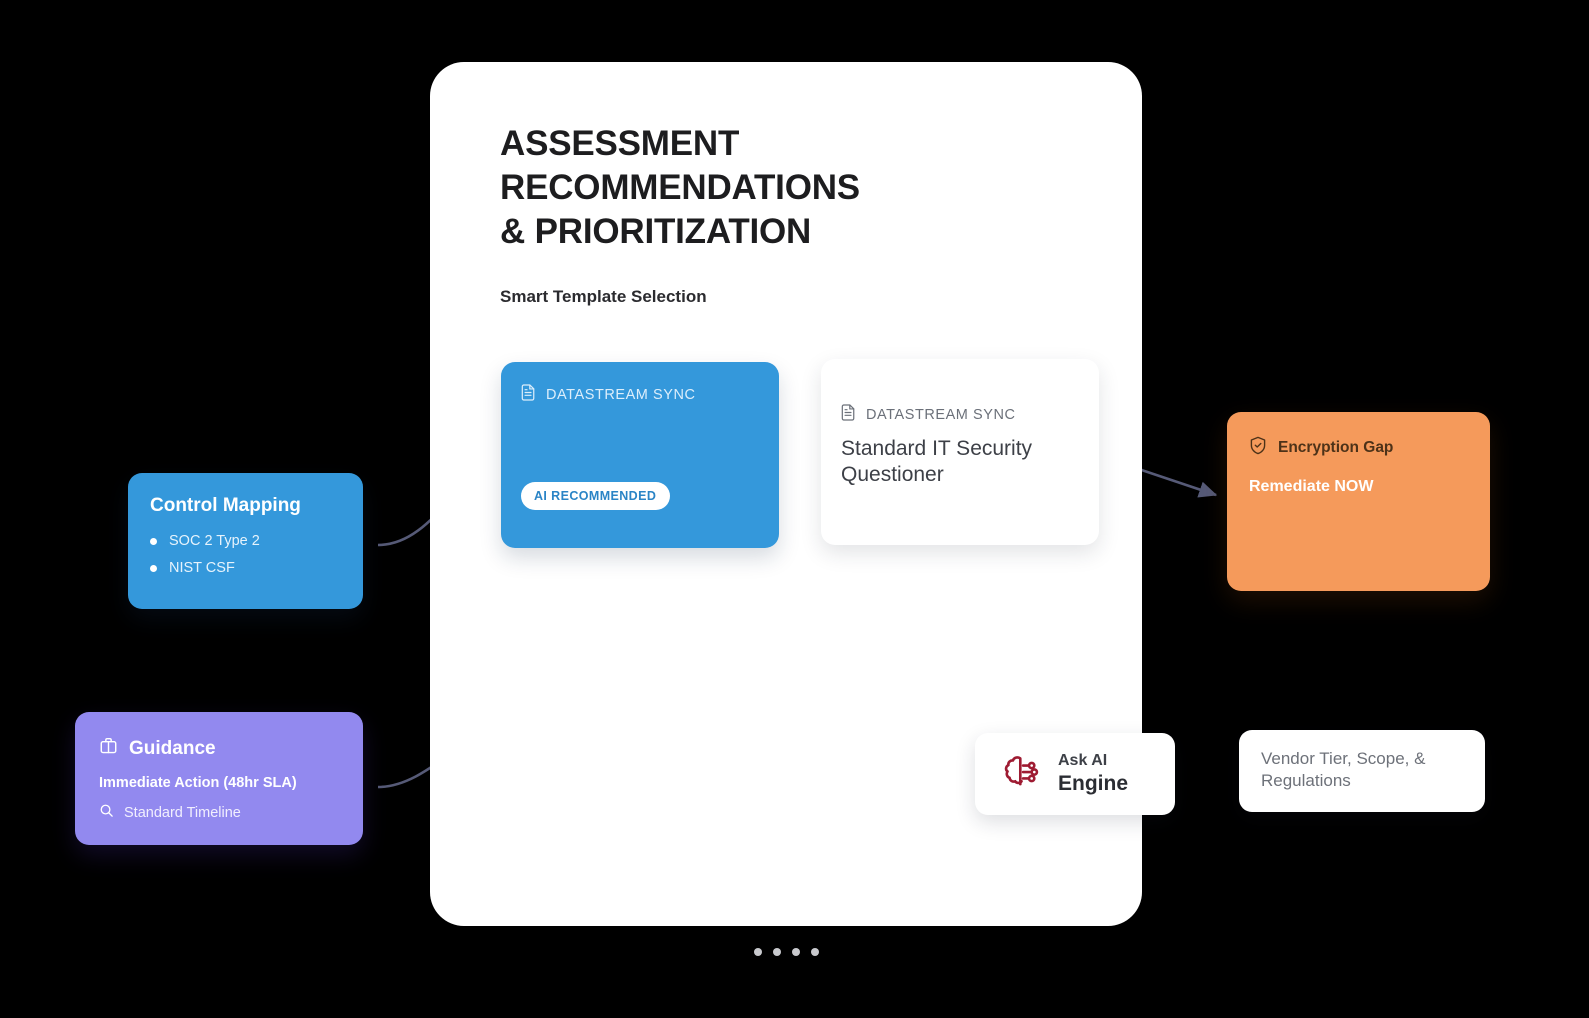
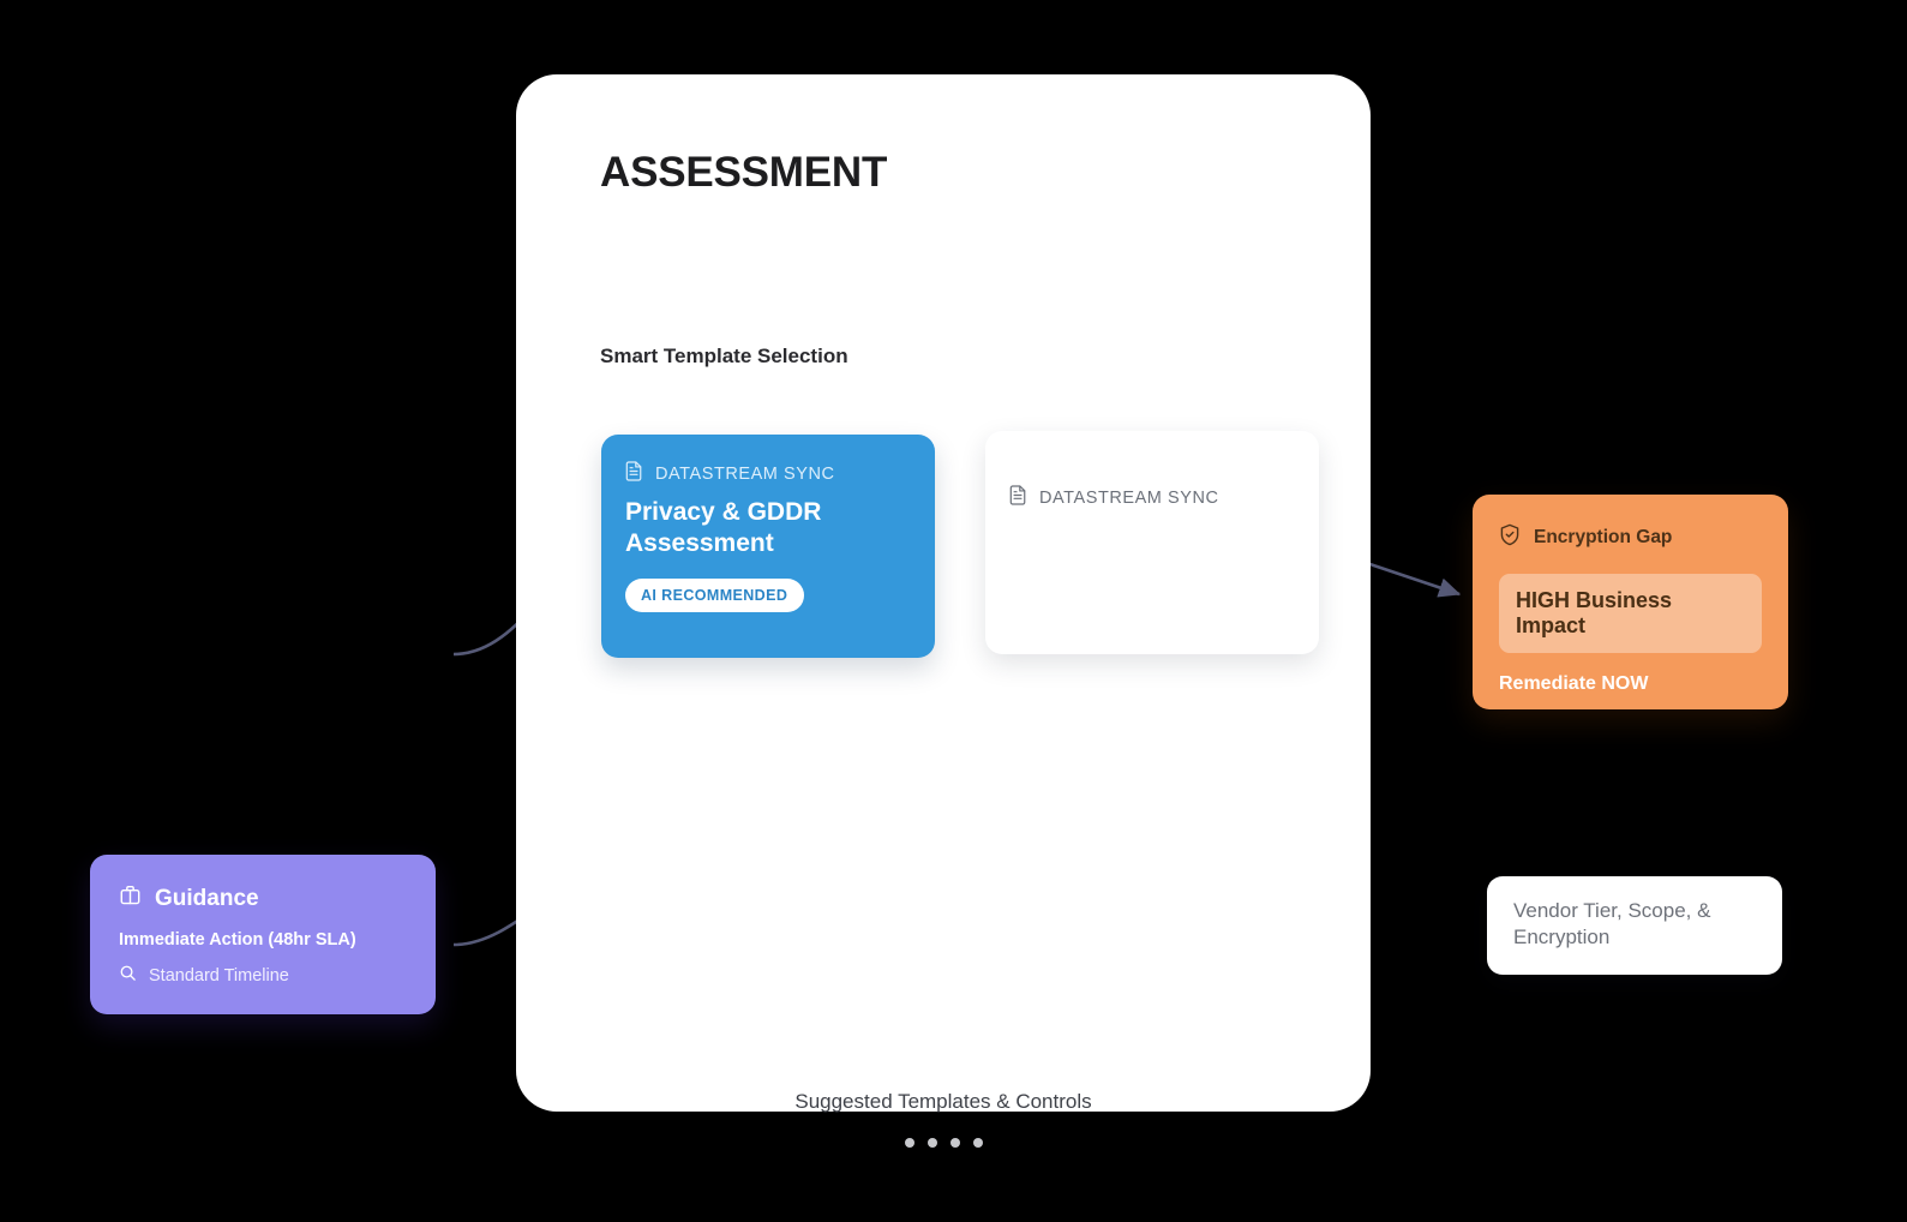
  ASSESSMENT
- RECOMMENDATIONS
- & PRIORITIZATION
  Smart Template Selection
- Ask AI Engine
- Vendor Tier, Scope, & Regulations
+ Vendor Tier, Scope, & Encryption
+ Suggested Templates & Controls
  DATASTREAM SYNC
+ Privacy & GDDR Assessment
  AI RECOMMENDED
  DATASTREAM SYNC
- Standard IT Security Questioner
- Control Mapping
- SOC 2 Type 2
- NIST CSF
  Guidance
  Immediate Action (48hr SLA)
  Standard Timeline
  Encryption Gap
+ HIGH Business Impact
  Remediate NOW
